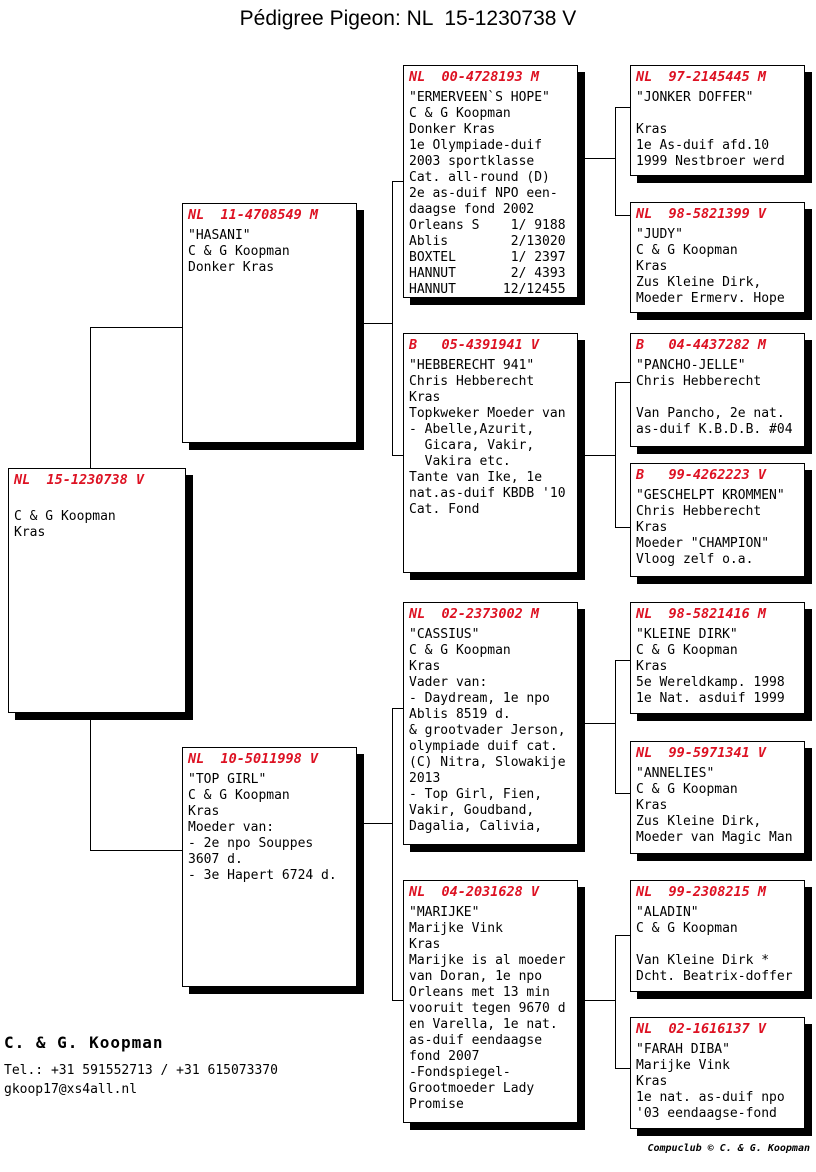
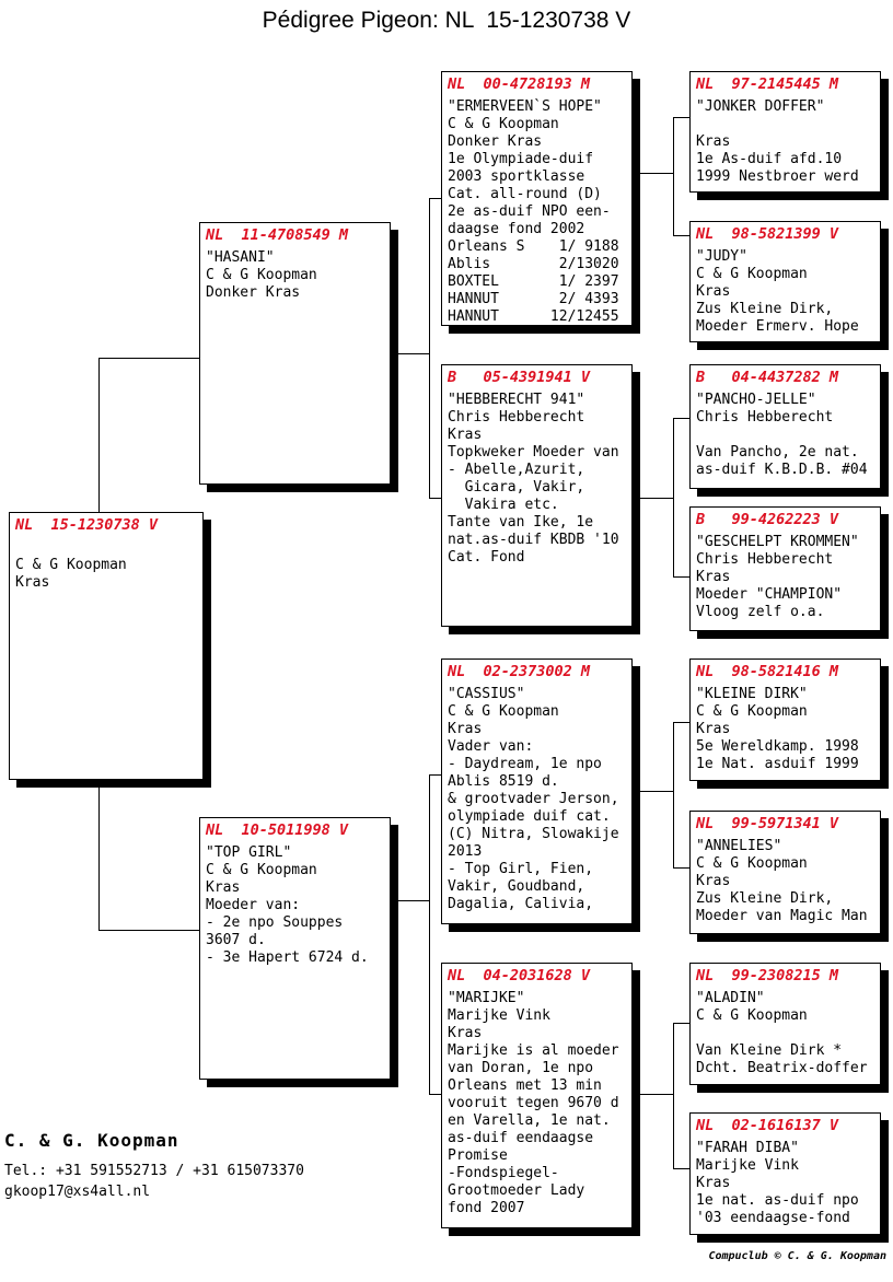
  Pédigree Pigeon: NL 15-1230738 V
  NL 15-1230738 V
  C & G Koopman
  Kras
  NL 11-4708549 M
  "HASANI"
  C & G Koopman
  Donker Kras
  NL 10-5011998 V
  "TOP GIRL"
  C & G Koopman
  Kras
  Moeder van:
  - 2e npo Souppes
  3607 d.
  - 3e Hapert 6724 d.
  NL 00-4728193 M
  "ERMERVEEN`S HOPE"
  C & G Koopman
  Donker Kras
  1e Olympiade-duif
  2003 sportklasse
  Cat. all-round (D)
  2e as-duif NPO een-
  daagse fond 2002
  Orleans S 1/ 9188
  Ablis 2/13020
  BOXTEL 1/ 2397
  HANNUT 2/ 4393
  HANNUT 12/12455
  B 05-4391941 V
  "HEBBERECHT 941"
  Chris Hebberecht
  Kras
  Topkweker Moeder van
  - Abelle,Azurit,
  Gicara, Vakir,
  Vakira etc.
  Tante van Ike, 1e
  nat.as-duif KBDB '10
  Cat. Fond
  NL 02-2373002 M
  "CASSIUS"
  C & G Koopman
  Kras
  Vader van:
  - Daydream, 1e npo
  Ablis 8519 d.
  & grootvader Jerson,
  olympiade duif cat.
  (C) Nitra, Slowakije
  2013
  - Top Girl, Fien,
  Vakir, Goudband,
  Dagalia, Calivia,
  NL 04-2031628 V
  "MARIJKE"
  Marijke Vink
  Kras
  Marijke is al moeder
  van Doran, 1e npo
  Orleans met 13 min
  vooruit tegen 9670 d
  en Varella, 1e nat.
  as-duif eendaagse
- fond 2007
+ Promise
  -Fondspiegel-
  Grootmoeder Lady
- Promise
+ fond 2007
  NL 97-2145445 M
  "JONKER DOFFER"
  Kras
  1e As-duif afd.10
  1999 Nestbroer werd
  NL 98-5821399 V
  "JUDY"
  C & G Koopman
  Kras
  Zus Kleine Dirk,
  Moeder Ermerv. Hope
  B 04-4437282 M
  "PANCHO-JELLE"
  Chris Hebberecht
  Van Pancho, 2e nat.
  as-duif K.B.D.B. #04
  B 99-4262223 V
  "GESCHELPT KROMMEN"
  Chris Hebberecht
  Kras
  Moeder "CHAMPION"
  Vloog zelf o.a.
  NL 98-5821416 M
  "KLEINE DIRK"
  C & G Koopman
  Kras
  5e Wereldkamp. 1998
  1e Nat. asduif 1999
  NL 99-5971341 V
  "ANNELIES"
  C & G Koopman
  Kras
  Zus Kleine Dirk,
  Moeder van Magic Man
  NL 99-2308215 M
  "ALADIN"
  C & G Koopman
  Van Kleine Dirk *
  Dcht. Beatrix-doffer
  NL 02-1616137 V
  "FARAH DIBA"
  Marijke Vink
  Kras
  1e nat. as-duif npo
  '03 eendaagse-fond
  C. & G. Koopman
  Tel.: +31 591552713 / +31 615073370
  gkoop17@xs4all.nl
  Compuclub © C. & G. Koopman
